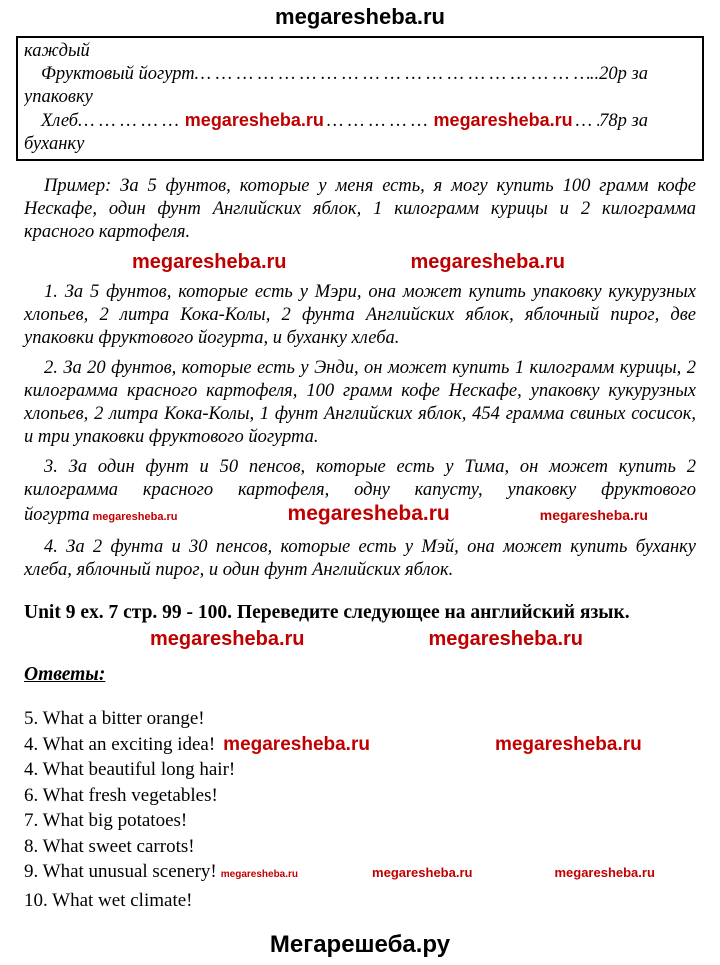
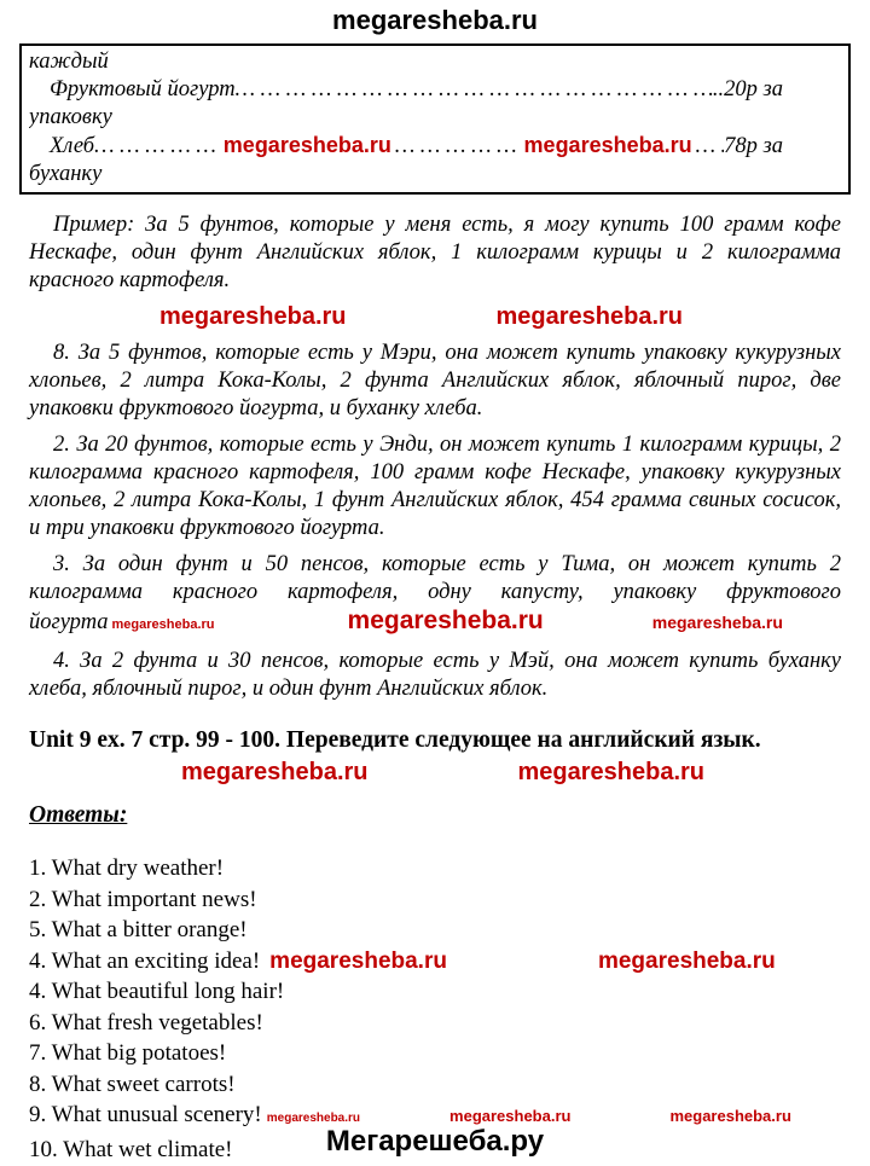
  megaresheba.ru
  каждый
  Фруктовый йогурт
  ..20р за
  упаковку
  Хлеб
  megaresheba.ru
  megaresheba.ru
  78р за
  буханку
  Пример: За 5 фунтов, которые у меня есть, я могу купить 100 грамм кофе Нескафе, один фунт Английских яблок, 1 килограмм курицы и 2 килограмма красного картофеля.
  megaresheba.ru
  megaresheba.ru
- 1. За 5 фунтов, которые есть у Мэри, она может купить упаковку кукурузных хлопьев, 2 литра Кока-Колы, 2 фунта Английских яблок, яблочный пирог, две упаковки фруктового йогурта, и буханку хлеба.
+ 8. За 5 фунтов, которые есть у Мэри, она может купить упаковку кукурузных хлопьев, 2 литра Кока-Колы, 2 фунта Английских яблок, яблочный пирог, две упаковки фруктового йогурта, и буханку хлеба.
  2. За 20 фунтов, которые есть у Энди, он может купить 1 килограмм курицы, 2 килограмма красного картофеля, 100 грамм кофе Нескафе, упаковку кукурузных хлопьев, 2 литра Кока-Колы, 1 фунт Английских яблок, 454 грамма свиных сосисок, и три упаковки фруктового йогурта.
  3. За один фунт и 50 пенсов, которые есть у Тима, он может купить 2 килограмма красного картофеля, одну капусту, упаковку фруктового йогурта megaresheba.ru megaresheba.ru megaresheba.ru
  4. За 2 фунта и 30 пенсов, которые есть у Мэй, она может купить буханку хлеба, яблочный пирог, и один фунт Английских яблок.
  Unit 9 ex. 7 стр. 99 - 100. Переведите следующее на английский язык.
  megaresheba.ru
  megaresheba.ru
  Ответы:
+ 1. What dry weather!
+ 2. What important news!
  5. What a bitter orange!
  4. What an exciting idea!
  megaresheba.ru
  megaresheba.ru
  4. What beautiful long hair!
  6. What fresh vegetables!
  7. What big potatoes!
  8. What sweet carrots!
  9. What unusual scenery!
  megaresheba.ru
  megaresheba.ru
  megaresheba.ru
  10. What wet climate!
  Мегарешеба.ру
